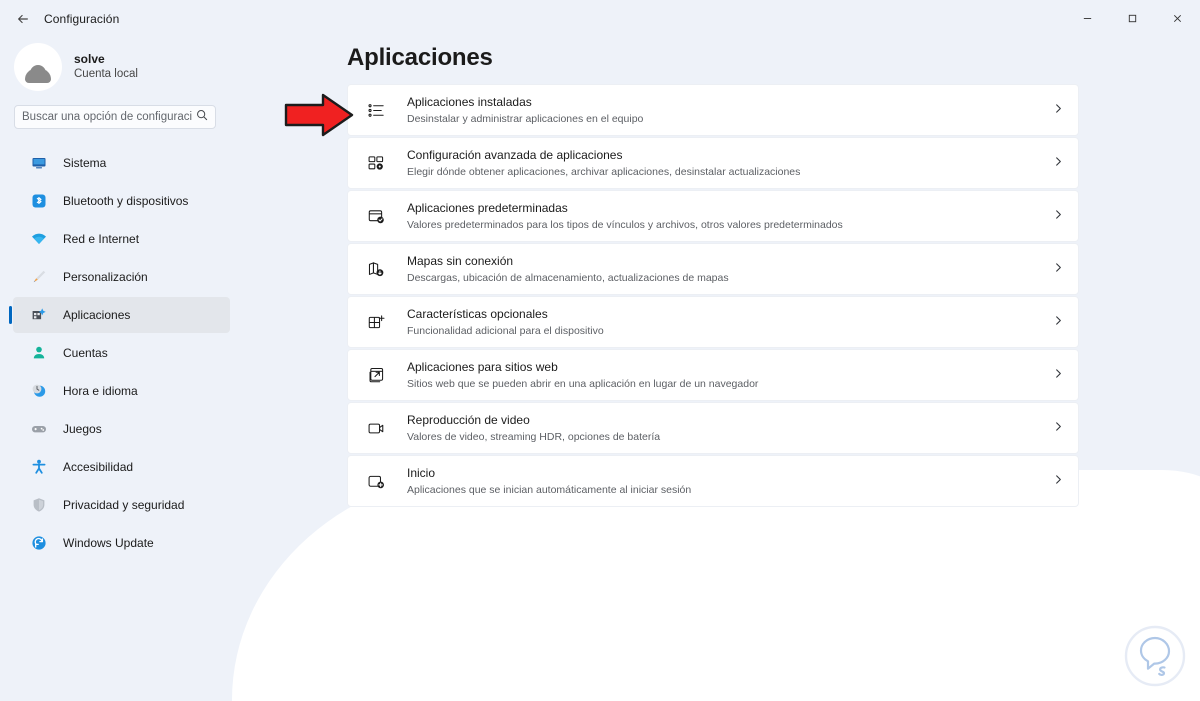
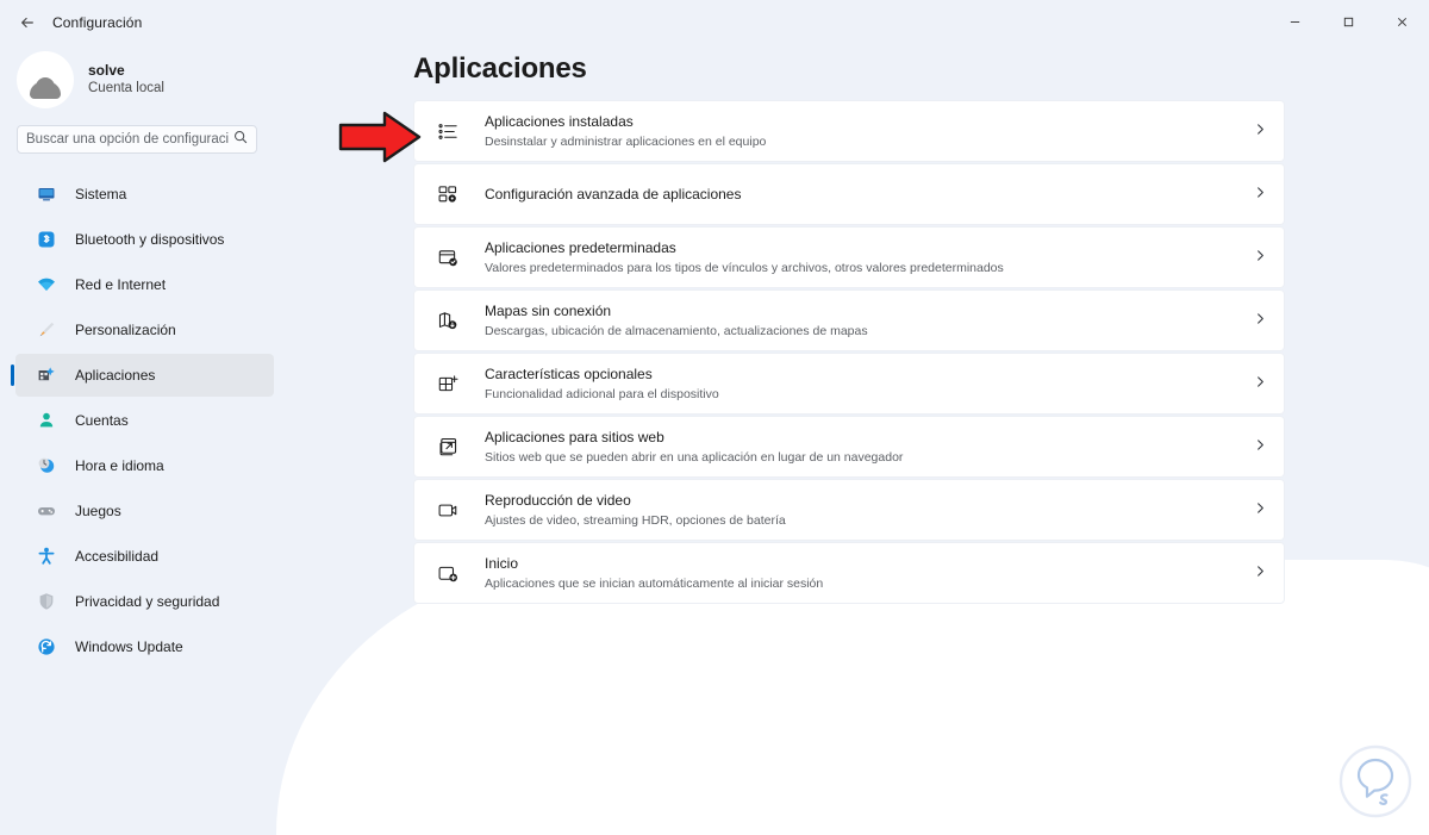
  Configuración
  solve
  Cuenta local
  Buscar una opción de configuraci
  Sistema
  Bluetooth y dispositivos
  Red e Internet
  Personalización
  Aplicaciones
  Cuentas
  Hora e idioma
  Juegos
  Accesibilidad
  Privacidad y seguridad
  Windows Update
  Aplicaciones
  Aplicaciones instaladas
  Desinstalar y administrar aplicaciones en el equipo
  Configuración avanzada de aplicaciones
- Elegir dónde obtener aplicaciones, archivar aplicaciones, desinstalar actualizaciones
  Aplicaciones predeterminadas
  Valores predeterminados para los tipos de vínculos y archivos, otros valores predeterminados
  Mapas sin conexión
  Descargas, ubicación de almacenamiento, actualizaciones de mapas
  Características opcionales
  Funcionalidad adicional para el dispositivo
  Aplicaciones para sitios web
  Sitios web que se pueden abrir en una aplicación en lugar de un navegador
  Reproducción de video
- Valores de video, streaming HDR, opciones de batería
+ Ajustes de video, streaming HDR, opciones de batería
  Inicio
  Aplicaciones que se inician automáticamente al iniciar sesión
